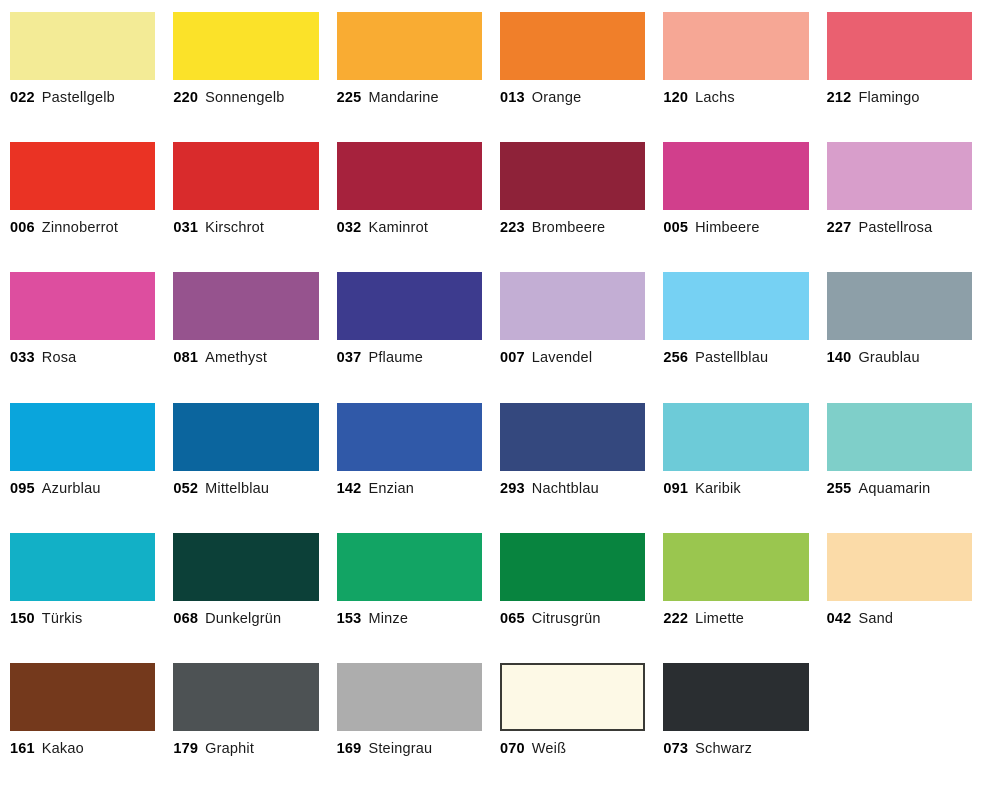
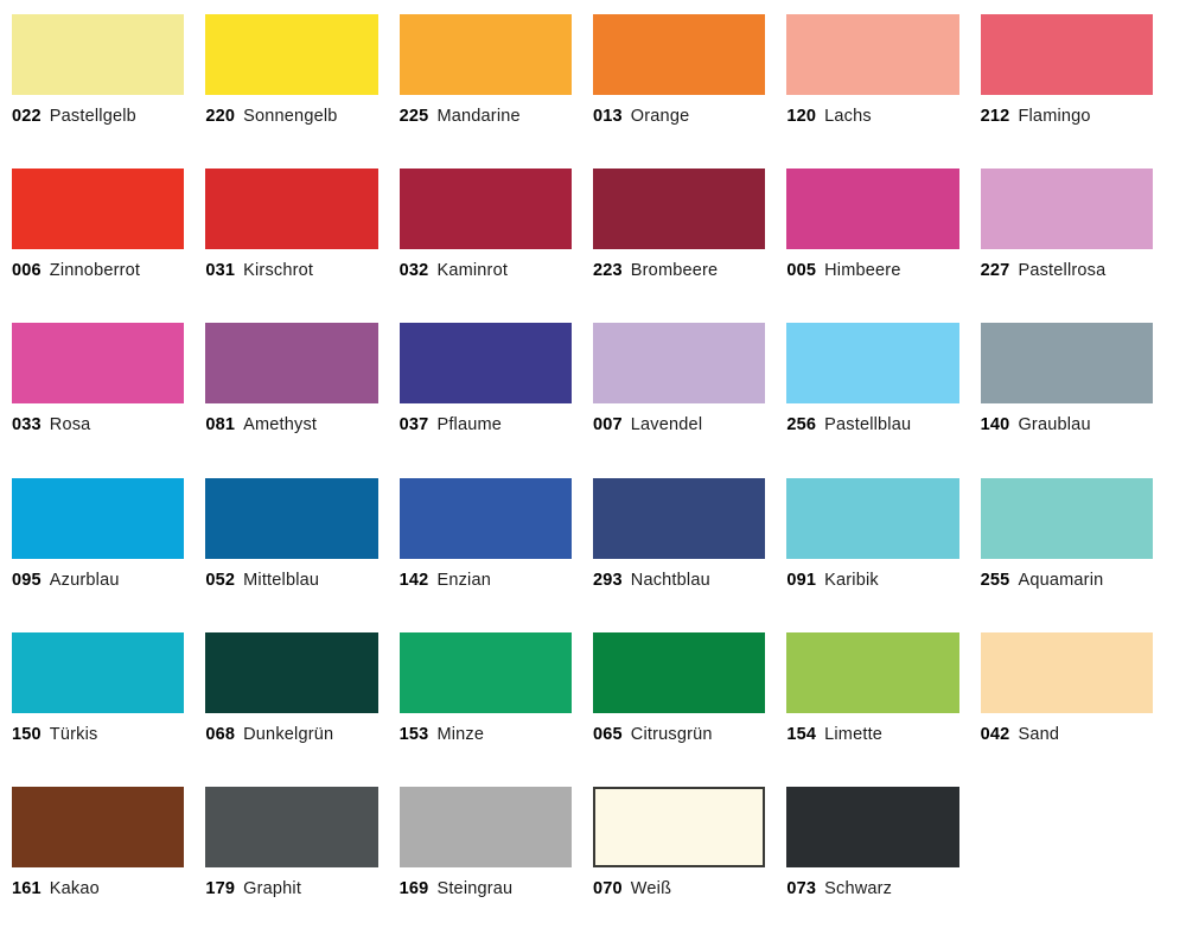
  022 Pastellgelb
  220 Sonnengelb
  225 Mandarine
  013 Orange
  120 Lachs
  212 Flamingo
  006 Zinnoberrot
  031 Kirschrot
  032 Kaminrot
  223 Brombeere
  005 Himbeere
  227 Pastellrosa
  033 Rosa
  081 Amethyst
  037 Pflaume
  007 Lavendel
  256 Pastellblau
  140 Graublau
  095 Azurblau
  052 Mittelblau
  142 Enzian
  293 Nachtblau
  091 Karibik
  255 Aquamarin
  150 Türkis
  068 Dunkelgrün
  153 Minze
  065 Citrusgrün
- 222 Limette
+ 154 Limette
  042 Sand
  161 Kakao
  179 Graphit
  169 Steingrau
  070 Weiß
  073 Schwarz
